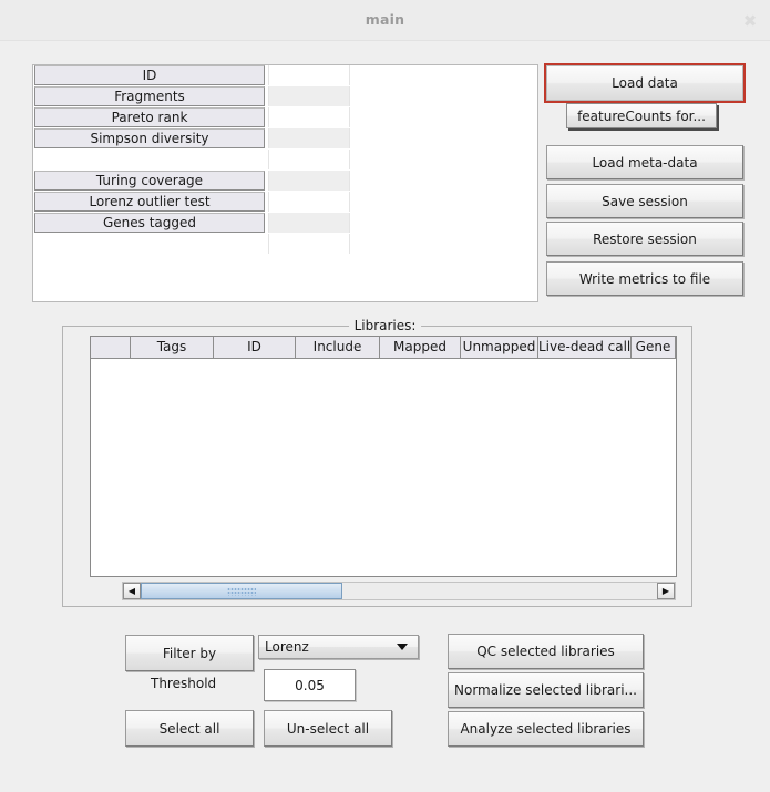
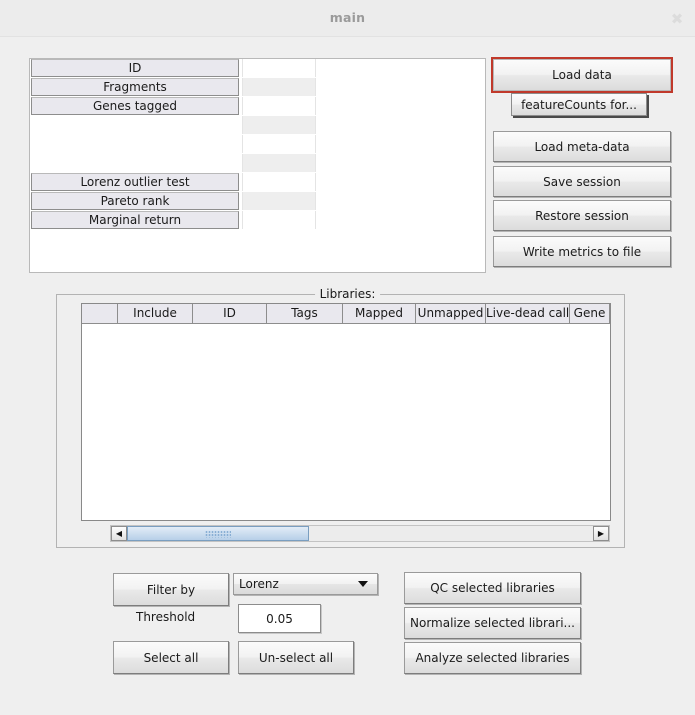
  main
  ID
  Fragments
- Pareto rank
+ Genes tagged
- Simpson diversity
- Turing coverage
  Lorenz outlier test
- Genes tagged
+ Pareto rank
+ Marginal return
  Load data
  featureCounts for...
  Load meta-data
  Save session
  Restore session
  Write metrics to file
  Libraries:
- Tags
+ Include
  ID
- Include
+ Tags
  Mapped
  Unmapped
  Live-dead call
  Gene
  ◀
  ▶
  Filter by
  Lorenz
  Threshold
  0.05
  Select all
  Un-select all
  QC selected libraries
  Normalize selected librari...
  Analyze selected libraries
